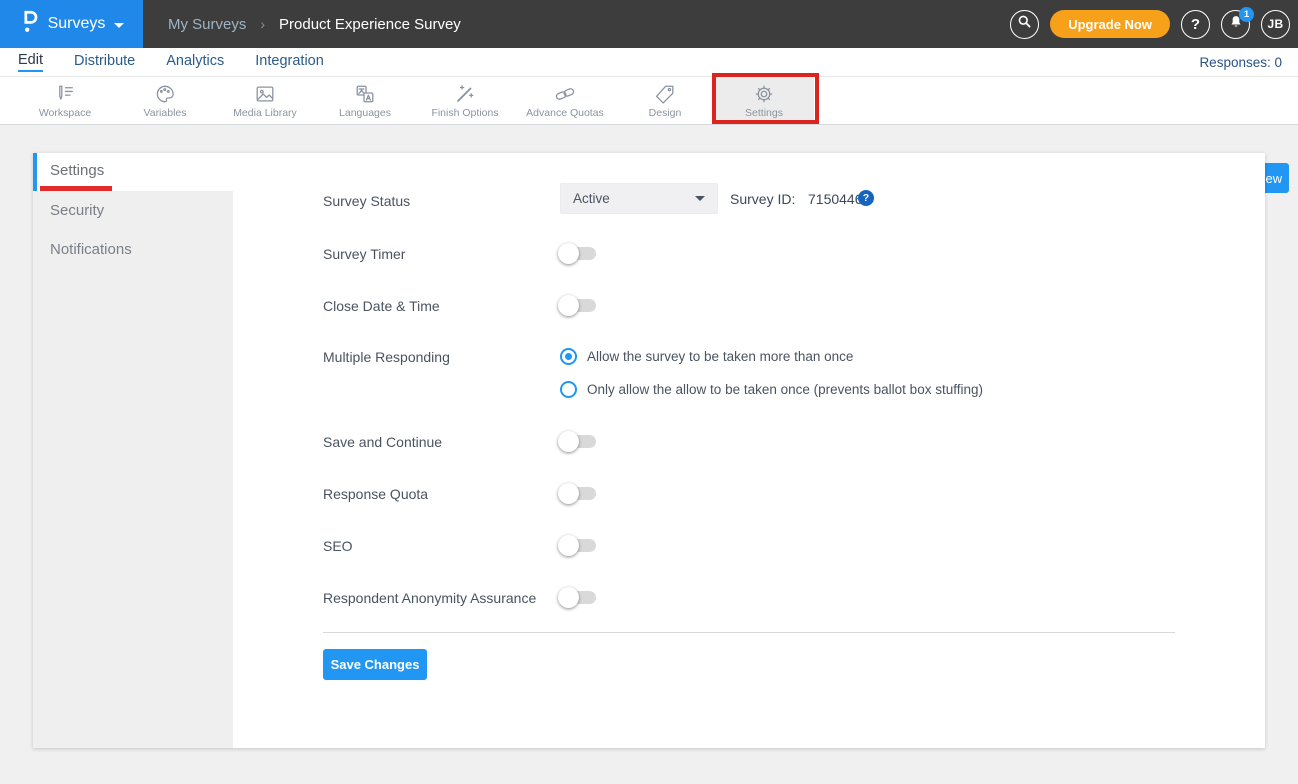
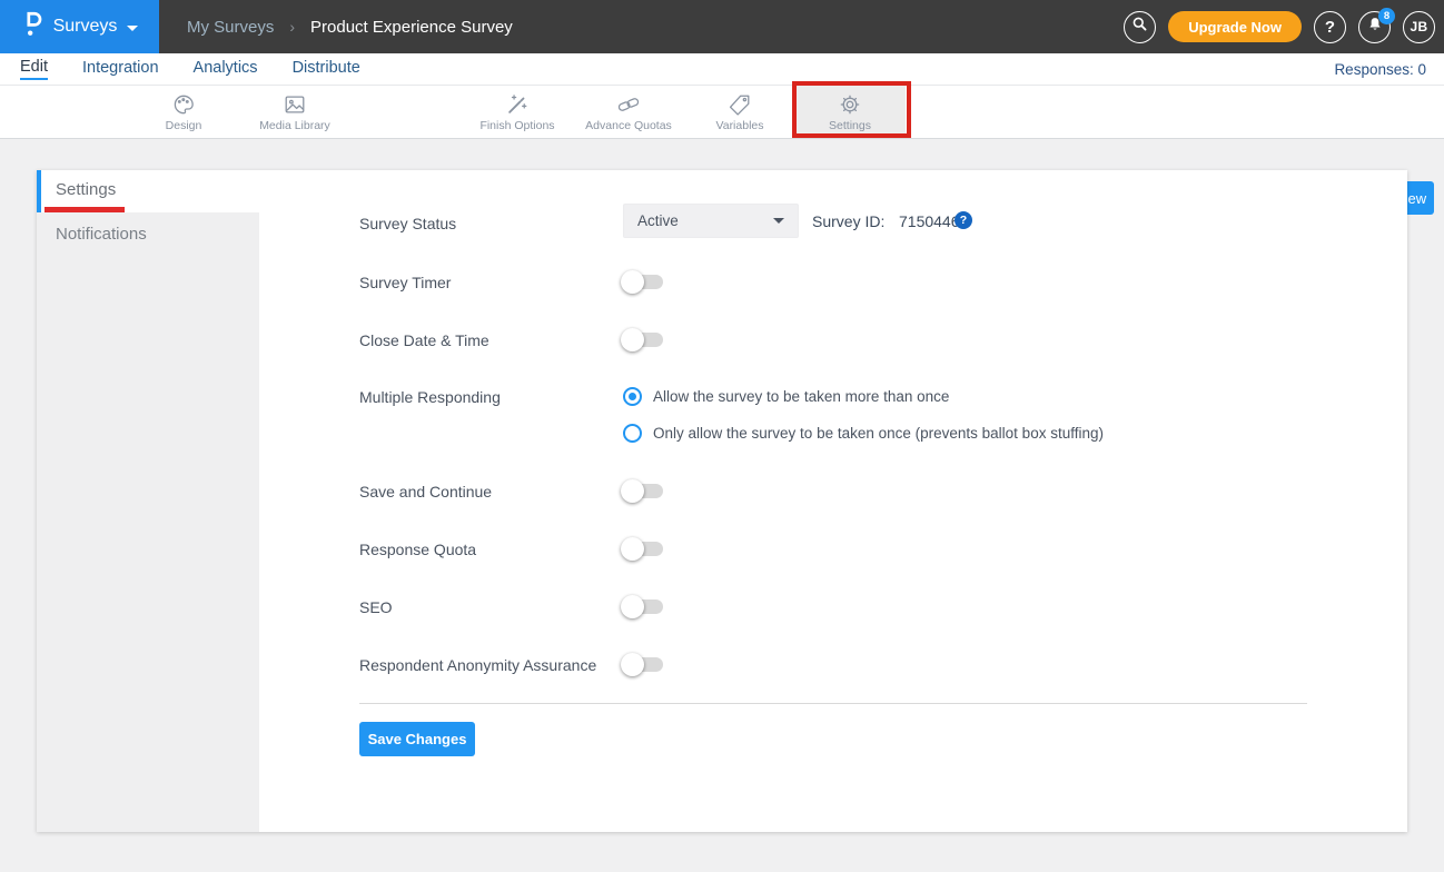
  Surveys
  My Surveys
  ›
  Product Experience Survey
  Upgrade Now
  ?
- 1
+ 8
  JB
  Edit
- Distribute
+ Integration
  Analytics
- Integration
+ Distribute
  Responses: 0
- Workspace
- Variables
+ Design
  Media Library
- Languages
  Finish Options
  Advance Quotas
- Design
+ Variables
  Settings
  Settings
- Security
  Notifications
  Survey Status
  Active
  Survey ID:
  715044
  ?
  Survey Timer
  Close Date & Time
  Multiple Responding
  Allow the survey to be taken more than once
- Only allow the allow to be taken once (prevents ballot box stuffing)
+ Only allow the survey to be taken once (prevents ballot box stuffing)
  Save and Continue
  Response Quota
  SEO
  Respondent Anonymity Assurance
  Save Changes
